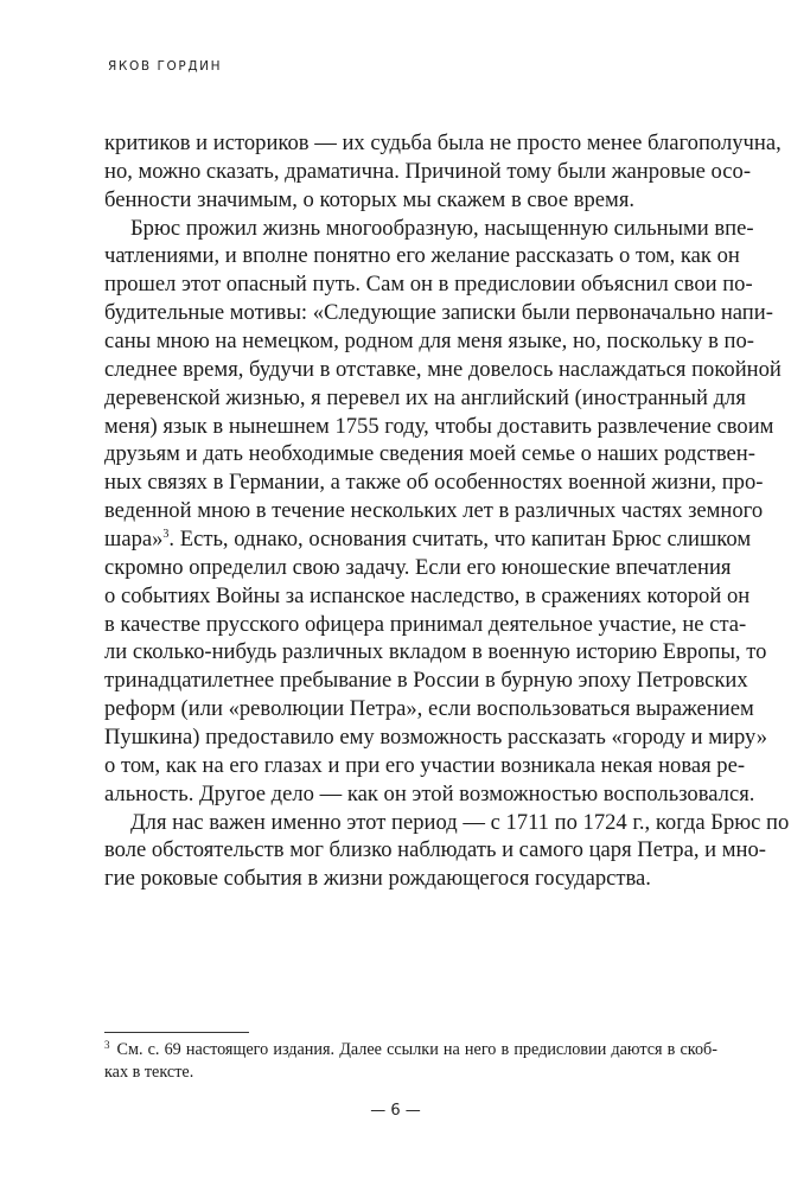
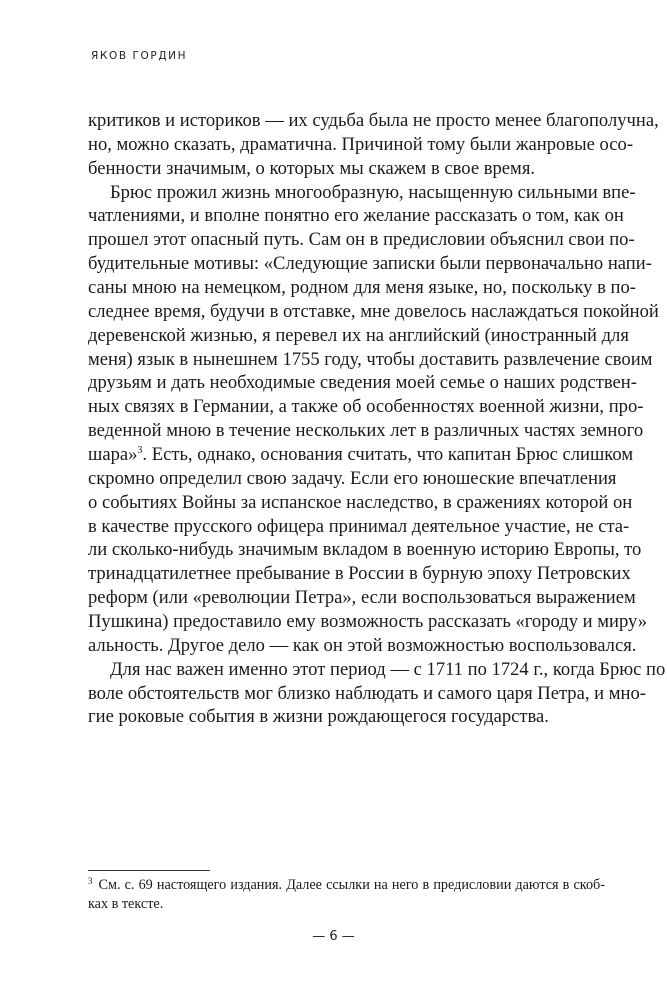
  ЯКОВ ГОРДИН
  критиков и историков — их судьба была не просто менее благополучна,
  но, можно сказать, драматична. Причиной тому были жанровые осо-
  бенности значимым, о которых мы скажем в свое время.
  Брюс прожил жизнь многообразную, насыщенную сильными впе-
  чатлениями, и вполне понятно его желание рассказать о том, как он
  прошел этот опасный путь. Сам он в предисловии объяснил свои по-
  будительные мотивы: «Следующие записки были первоначально напи-
  саны мною на немецком, родном для меня языке, но, поскольку в по-
  следнее время, будучи в отставке, мне довелось наслаждаться покойной
  деревенской жизнью, я перевел их на английский (иностранный для
  меня) язык в нынешнем 1755 году, чтобы доставить развлечение своим
  друзьям и дать необходимые сведения моей семье о наших родствен-
  ных связях в Германии, а также об особенностях военной жизни, про-
  веденной мною в течение нескольких лет в различных частях земного
  шара»3. Есть, однако, основания считать, что капитан Брюс слишком
  скромно определил свою задачу. Если его юношеские впечатления
  о событиях Войны за испанское наследство, в сражениях которой он
  в качестве прусского офицера принимал деятельное участие, не ста-
- ли сколько-нибудь различных вкладом в военную историю Европы, то
+ ли сколько-нибудь значимым вкладом в военную историю Европы, то
  тринадцатилетнее пребывание в России в бурную эпоху Петровских
  реформ (или «революции Петра», если воспользоваться выражением
  Пушкина) предоставило ему возможность рассказать «городу и миру»
- о том, как на его глазах и при его участии возникала некая новая ре-
  альность. Другое дело — как он этой возможностью воспользовался.
  Для нас важен именно этот период — с 1711 по 1724 г., когда Брюс по
  воле обстоятельств мог близко наблюдать и самого царя Петра, и мно-
  гие роковые события в жизни рождающегося государства.
  3 См. с. 69 настоящего издания. Далее ссылки на него в предисловии даются в скоб-
  ках в тексте.
  — 6 —
